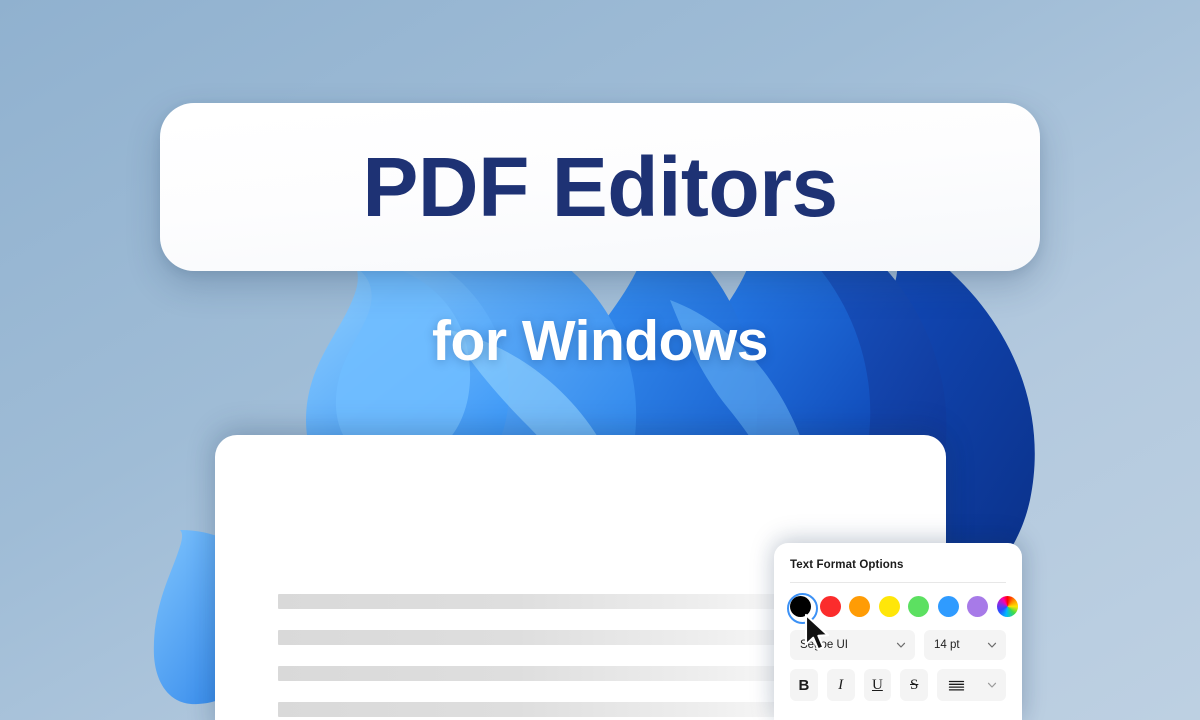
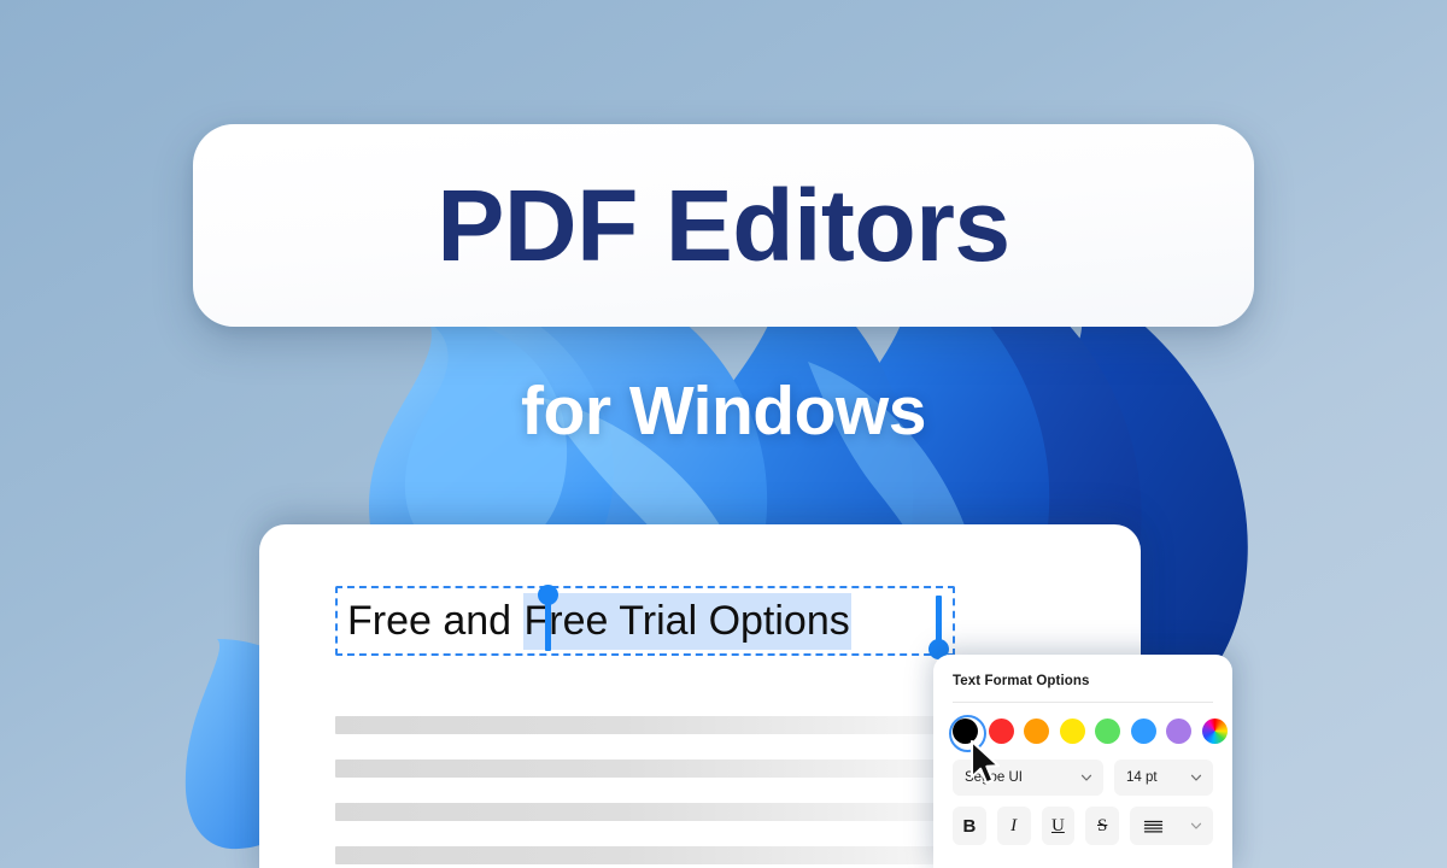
  PDF Editors
  for Windows
+ Free and Free Trial Options
  Text Format Options
  Seoe UI
  14 pt
  B
  I
  U
  S
